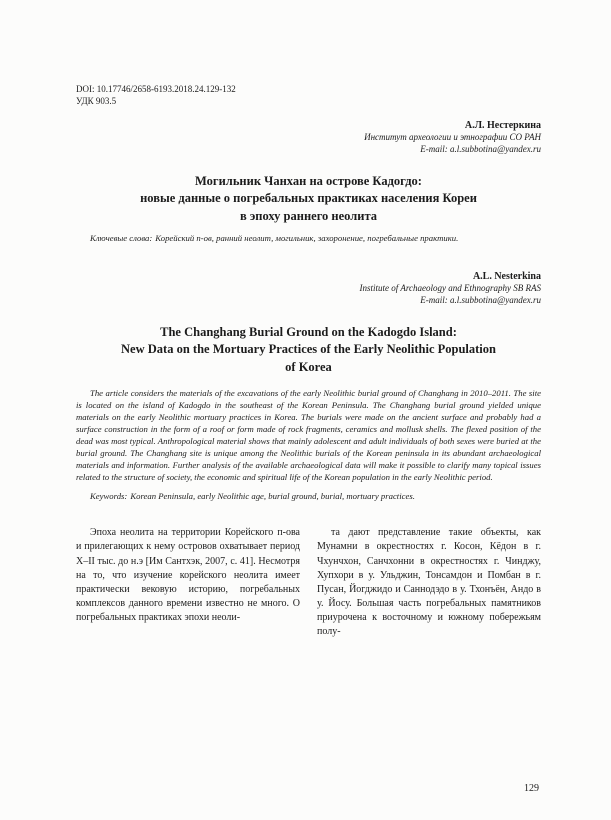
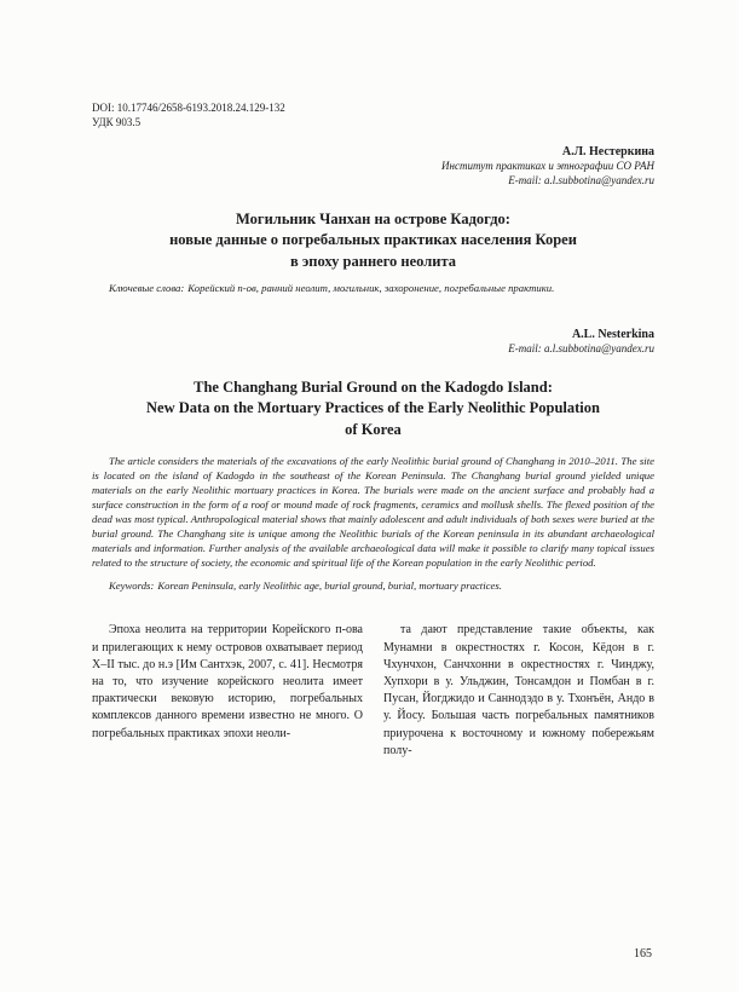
  DOI: 10.17746/2658-6193.2018.24.129-132
  УДК 903.5
  А.Л. Нестеркина
- Институт археологии и этнографии СО РАН
+ Институт практиках и этнографии СО РАН
  E-mail: a.l.subbotina@yandex.ru
  Могильник Чанхан на острове Кадогдо:
  новые данные о погребальных практиках населения Кореи
  в эпоху раннего неолита
  Ключевые слова: Корейский п-ов, ранний неолит, могильник, захоронение, погребальные практики.
  A.L. Nesterkina
- Institute of Archaeology and Ethnography SB RAS
  E-mail: a.l.subbotina@yandex.ru
  The Changhang Burial Ground on the Kadogdo Island:
  New Data on the Mortuary Practices of the Early Neolithic Population
  of Korea
- The article considers the materials of the excavations of the early Neolithic burial ground of Changhang in 2010–2011. The site is located on the island of Kadogdo in the southeast of the Korean Peninsula. The Changhang burial ground yielded unique materials on the early Neolithic mortuary practices in Korea. The burials were made on the ancient surface and probably had a surface construction in the form of a roof or form made of rock fragments, ceramics and mollusk shells. The flexed position of the dead was most typical. Anthropological material shows that mainly adolescent and adult individuals of both sexes were buried at the burial ground. The Changhang site is unique among the Neolithic burials of the Korean peninsula in its abundant archaeological materials and information. Further analysis of the available archaeological data will make it possible to clarify many topical issues related to the structure of society, the economic and spiritual life of the Korean population in the early Neolithic period.
+ The article considers the materials of the excavations of the early Neolithic burial ground of Changhang in 2010–2011. The site is located on the island of Kadogdo in the southeast of the Korean Peninsula. The Changhang burial ground yielded unique materials on the early Neolithic mortuary practices in Korea. The burials were made on the ancient surface and probably had a surface construction in the form of a roof or mound made of rock fragments, ceramics and mollusk shells. The flexed position of the dead was most typical. Anthropological material shows that mainly adolescent and adult individuals of both sexes were buried at the burial ground. The Changhang site is unique among the Neolithic burials of the Korean peninsula in its abundant archaeological materials and information. Further analysis of the available archaeological data will make it possible to clarify many topical issues related to the structure of society, the economic and spiritual life of the Korean population in the early Neolithic period.
  Keywords: Korean Peninsula, early Neolithic age, burial ground, burial, mortuary practices.
  Эпоха неолита на территории Корейского п-ова и прилегающих к нему островов охватывает период X–II тыс. до н.э [Им Сантхэк, 2007, с. 41]. Несмотря на то, что изучение корейского неолита имеет практически вековую историю, погребальных комплексов данного времени известно не много. О погребальных практиках эпохи неоли-
  та дают представление такие объекты, как Мунамни в окрестностях г. Косон, Кёдон в г. Чхунчхон, Санчхонни в окрестностях г. Чинджу, Хупхори в у. Ульджин, Тонсамдон и Помбан в г. Пусан, Йогджидо и Саннодэдо в у. Тхонъён, Андо в у. Йосу. Большая часть погребальных памятников приурочена к восточному и южному побережьям полу-
- 129
+ 165
